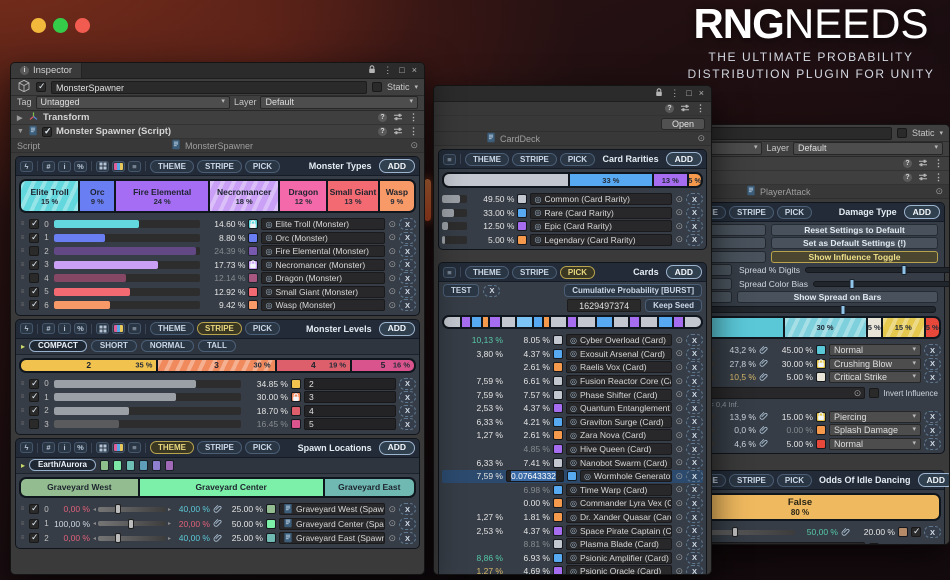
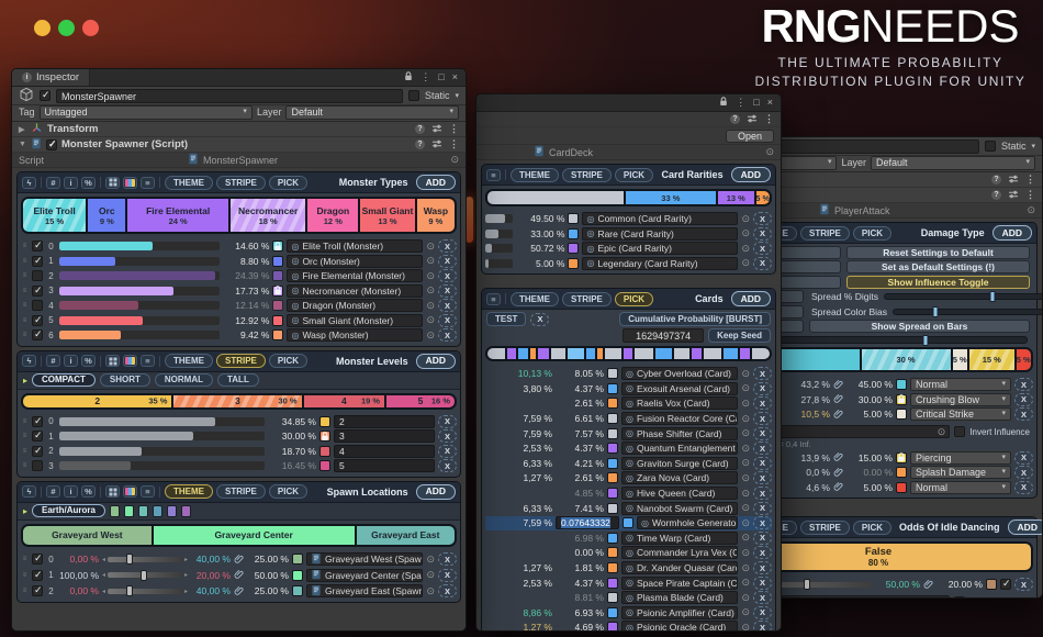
  RNGNEEDS
  THE ULTIMATE PROBABILITY
  DISTRIBUTION PLUGIN FOR UNITY
  Inspector
  ⋮
  □
  ×
  MonsterSpawner
  Static
  Tag
  Untagged
  Layer
  Default
  Transform
  ⋮
  Monster Spawner (Script)
  ⋮
  Script
  MonsterSpawner
  ⊙
  ϟ
  #
  i
  %
  ≡
  THEME
  STRIPE
  PICK
  Monster Types
  ADD
  Elite Troll
  15 %
  Orc
  9 %
  Fire Elemental
  24 %
  Necromancer
  18 %
  Dragon
  12 %
  Small Giant
  13 %
  Wasp
  9 %
  0
  14.60 %
  ◎
  Elite Troll (Monster)
  ⊙
  X
  1
  8.80 %
  ◎
  Orc (Monster)
  ⊙
  X
  2
  24.39 %
  ◎
  Fire Elemental (Monster)
  ⊙
  X
  3
  17.73 %
  ◎
  Necromancer (Monster)
  ⊙
  X
  4
  12.14 %
  ◎
  Dragon (Monster)
  ⊙
  X
  5
  12.92 %
  ◎
  Small Giant (Monster)
  ⊙
  X
  6
  9.42 %
  ◎
  Wasp (Monster)
  ⊙
  X
  ϟ
  #
  i
  %
  ≡
  THEME
  STRIPE
  PICK
  Monster Levels
  ADD
  ▸
  COMPACT
  SHORT
  NORMAL
  TALL
  2
  35 %
  3
  30 %
  4
  19 %
  5
  16 %
  0
  34.85 %
  2
  X
  1
  30.00 %
  3
  X
  2
  18.70 %
  4
  X
  3
  16.45 %
  5
  X
  ϟ
  #
  i
  %
  ≡
  THEME
  STRIPE
  PICK
  Spawn Locations
  ADD
  ▸
  Earth/Aurora
  Graveyard West
  Graveyard Center
  Graveyard East
  0
  0,00 %
  40,00 %
  25.00 %
  ⊙
  X
  1
  100,00 %
  20,00 %
  50.00 %
  ⊙
  X
  2
  0,00 %
  40,00 %
  25.00 %
  ⊙
  X
  ⋮
  □
  ×
  ⋮
  Open
  CardDeck
  ⊙
  ≡
  THEME
  STRIPE
  PICK
  Card Rarities
  ADD
  33 %
  13 %
  5 %
  49.50 %
  ◎
  Common (Card Rarity)
  ⊙
  X
  33.00 %
  ◎
  Rare (Card Rarity)
  ⊙
  X
- 12.50 %
+ 50.72 %
  ◎
  Epic (Card Rarity)
  ⊙
  X
  5.00 %
  ◎
  Legendary (Card Rarity)
  ⊙
  X
  ≡
  THEME
  STRIPE
  PICK
  Cards
  ADD
  TEST
  X
  Cumulative Probability [BURST]
  1629497374
  Keep Seed
  10,13 %
  8.05 %
  ◎
  Cyber Overload (Card)
  ⊙
  X
  3,80 %
  4.37 %
  ◎
  Exosuit Arsenal (Card)
  ⊙
  X
  2.61 %
  ◎
  Raelis Vox (Card)
  ⊙
  X
  7,59 %
  6.61 %
  ◎
  Fusion Reactor Core (C
  ⊙
  X
  7,59 %
  7.57 %
  ◎
  Phase Shifter (Card)
  ⊙
  X
  2,53 %
  4.37 %
  ◎
  Quantum Entanglement
  ⊙
  X
  6,33 %
  4.21 %
  ◎
  Graviton Surge (Card)
  ⊙
  X
  1,27 %
  2.61 %
  ◎
  Zara Nova (Card)
  ⊙
  X
  4.85 %
  ◎
  Hive Queen (Card)
  ⊙
  X
  6,33 %
  7.41 %
  ◎
  Nanobot Swarm (Card)
  ⊙
  X
  7,59 %
  0.07643332
  ◎
  ⊙
  X
  6.98 %
  ◎
  Time Warp (Card)
  ⊙
  X
  0.00 %
  ◎
  Commander Lyra Vex (C
  ⊙
  X
  1,27 %
  1.81 %
  ◎
  Dr. Xander Quasar (Car
  ⊙
  X
  2,53 %
  4.37 %
  ◎
  Space Pirate Captain (C
  ⊙
  X
  8.81 %
  ◎
  Plasma Blade (Card)
  ⊙
  X
  8,86 %
  6.93 %
  ◎
  Psionic Amplifier (Card)
  ⊙
  X
  1,27 %
  4.69 %
  ◎
  Psionic Oracle (Card)
  ⊙
  X
  Static
  Layer
  Default
  ⋮
  ⋮
  PlayerAttack
  ⊙
  STRIPE
  PICK
  Damage Type
  ADD
  Reset Settings to Default
  Set as Default Settings (!)
  Show Influence Toggle
  Spread % Digits
  Spread Color Bias
  Show Spread on Bars
  30 %
  5 %
  15 %
  5 %
  43,2 %
  45.00 %
  Normal
  X
  27,8 %
  30.00 %
  Crushing Blow
  X
  10,5 %
  5.00 %
  Critical Strike
  X
  ⊙
  Invert Influence
  13,9 %
  15.00 %
  Piercing
  X
  0,0 %
  0.00 %
  Splash Damage
  X
  4,6 %
  5.00 %
  Normal
  X
  STRIPE
  PICK
  Odds Of Idle Dancing
  ADD
  False
  80 %
  50,00 %
  20.00 %
  X
